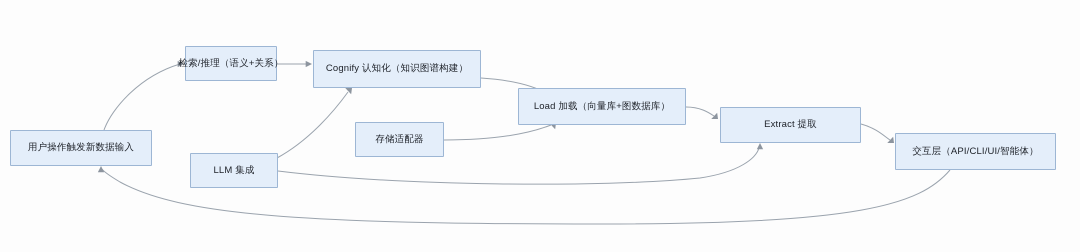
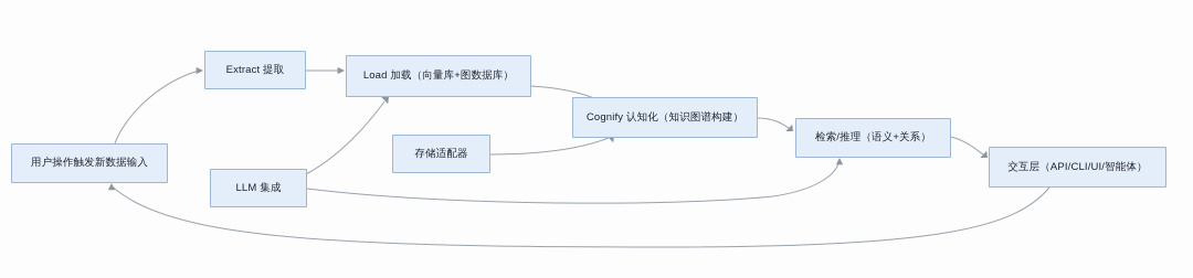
  用户操作触发新数据输入
- 检索/推理（语义+关系）
+ Extract 提取
  LLM 集成
- Cognify 认知化（知识图谱构建）
+ Load 加载（向量库+图数据库）
  存储适配器
- Load 加载（向量库+图数据库）
+ Cognify 认知化（知识图谱构建）
- Extract 提取
+ 检索/推理（语义+关系）
  交互层（API/CLI/UI/智能体）
